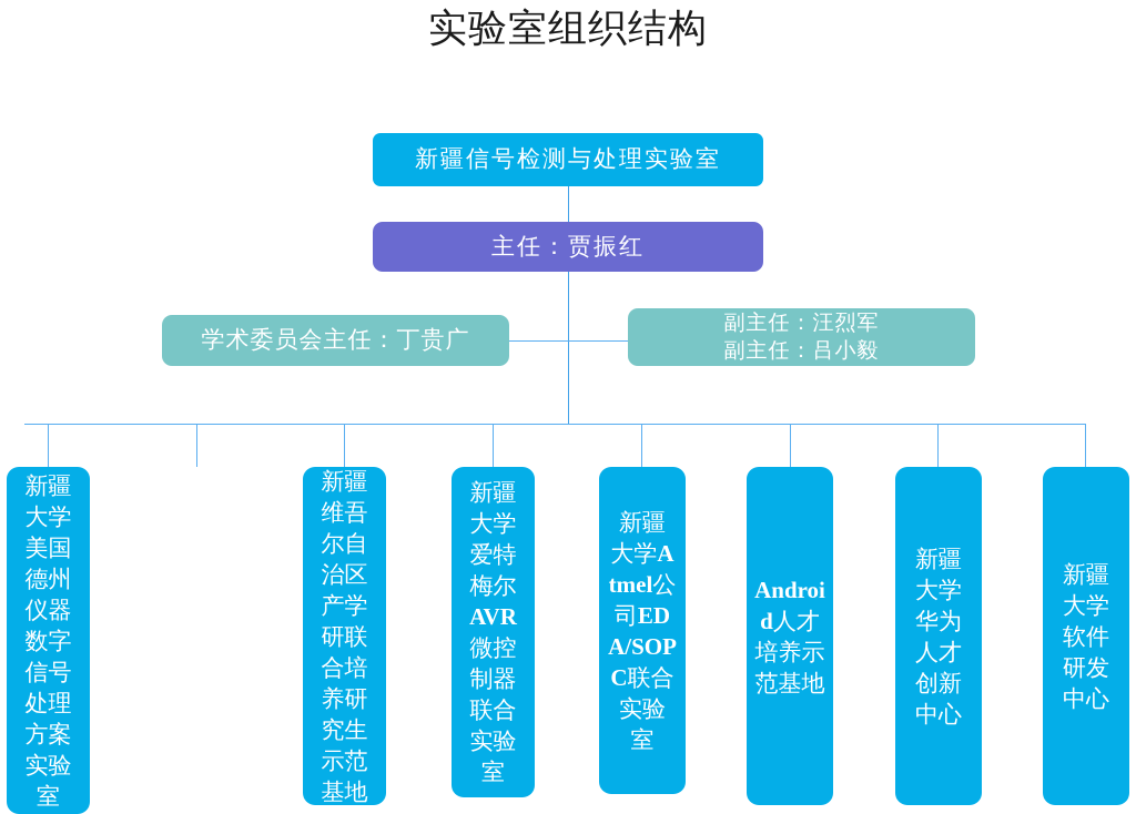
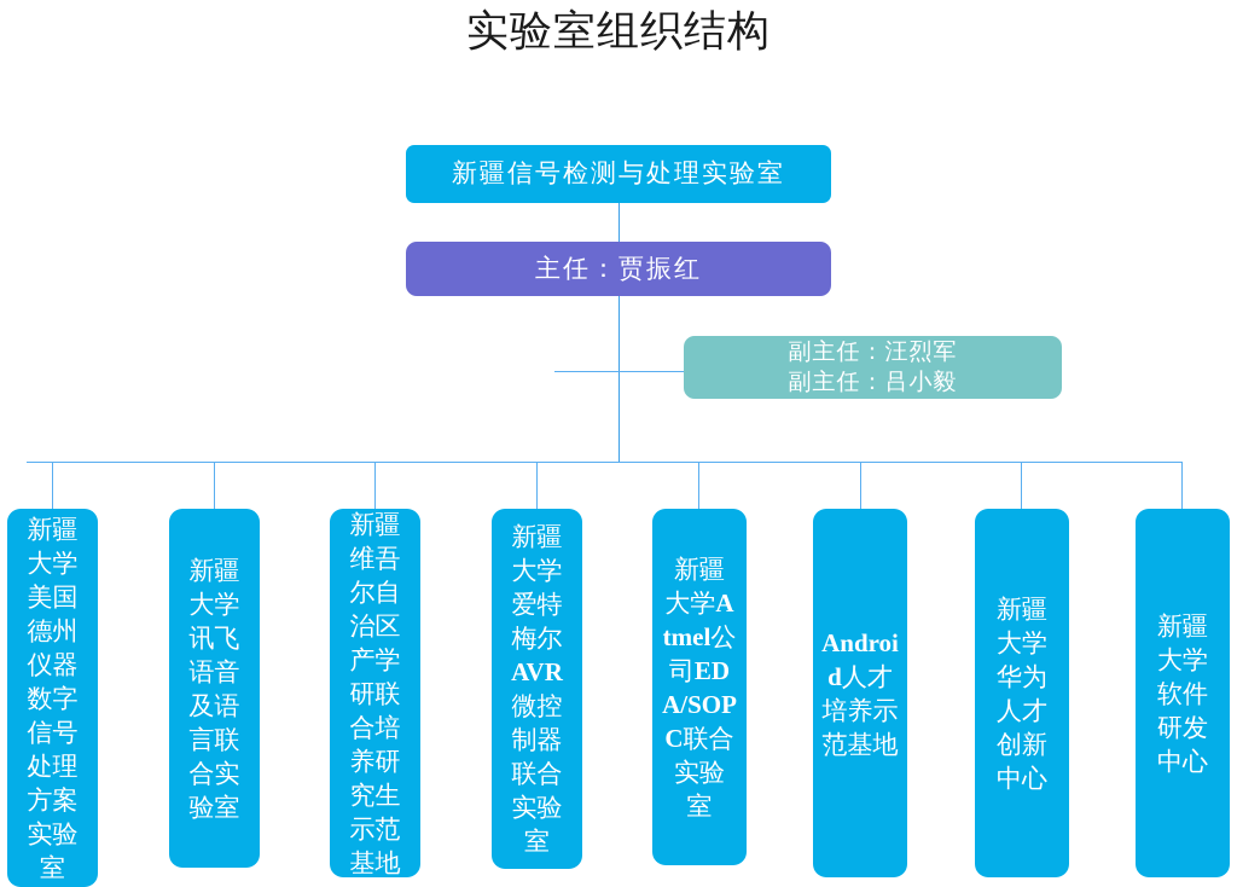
  实验室组织结构
  新疆信号检测与处理实验室
  主任：贾振红
- 学术委员会主任：丁贵广
  副主任：汪烈军
  副主任：吕小毅
  新疆大学美国德州仪器数字信号处理方案实验室
+ 新疆大学讯飞语音及语言联合实验室
  新疆维吾尔自治区产学研联合培养研究生示范基地
  新疆大学爱特梅尔AVR微控制器联合实验室
  新疆大学Atmel公司EDA/SOPC联合实验室
  Android人才培养示范基地
  新疆大学华为人才创新中心
  新疆大学软件研发中心
